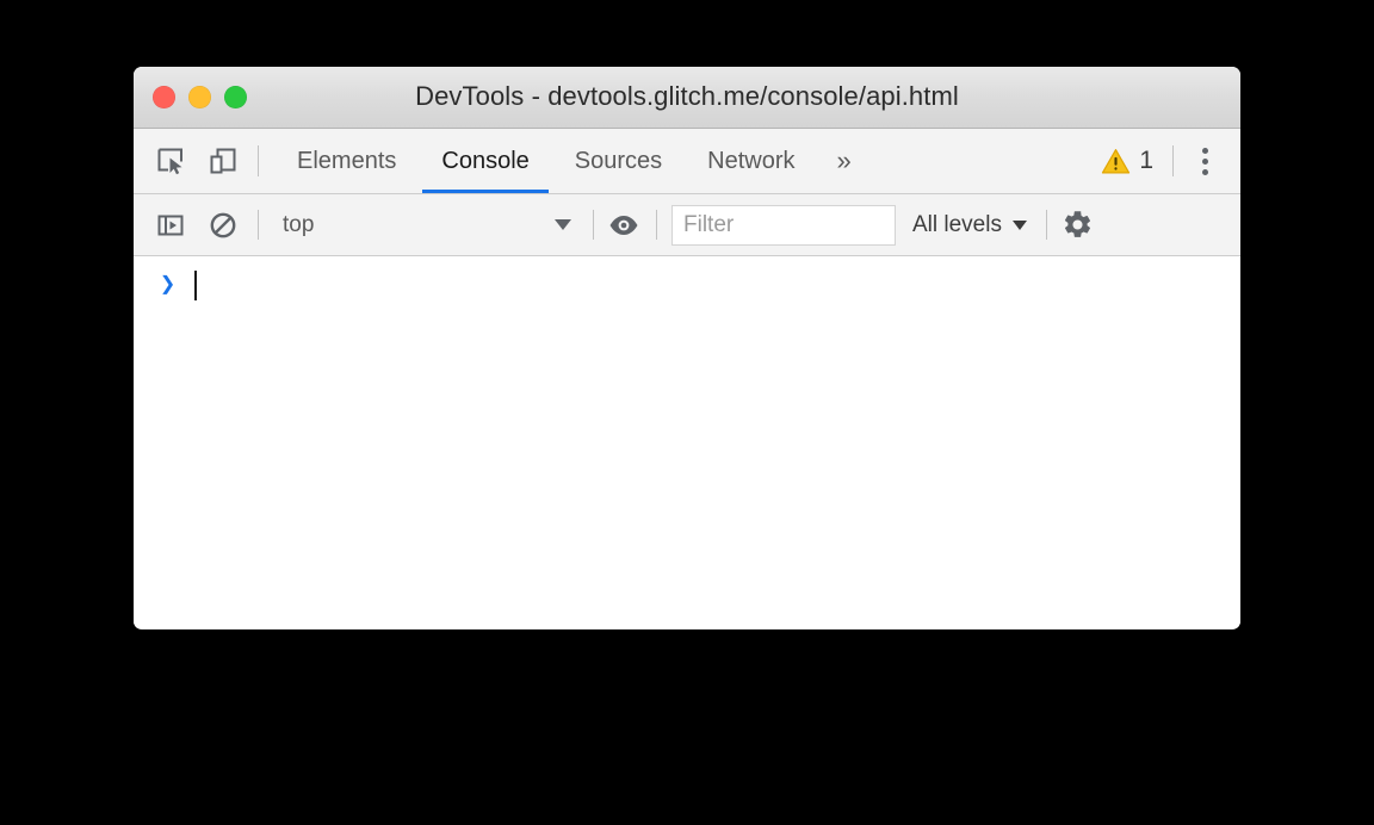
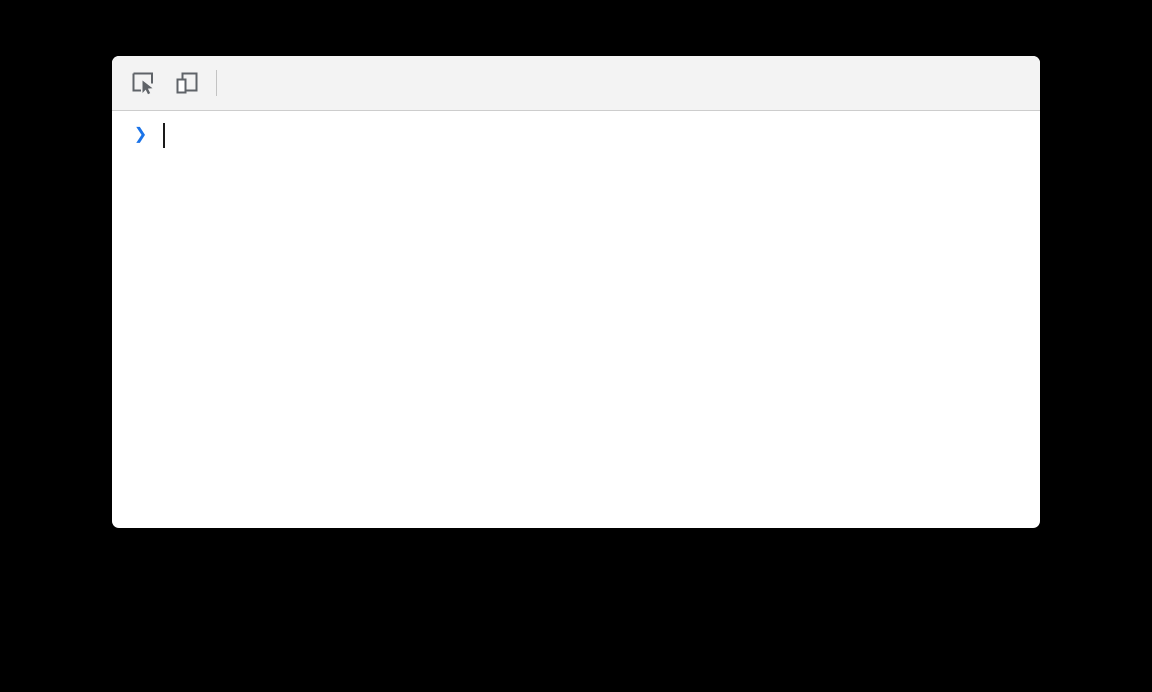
- DevTools - devtools.glitch.me/console/api.html
- Elements
- Console
- Sources
- Network
- »
- 1
- top
- Filter
- All levels
  ❯
